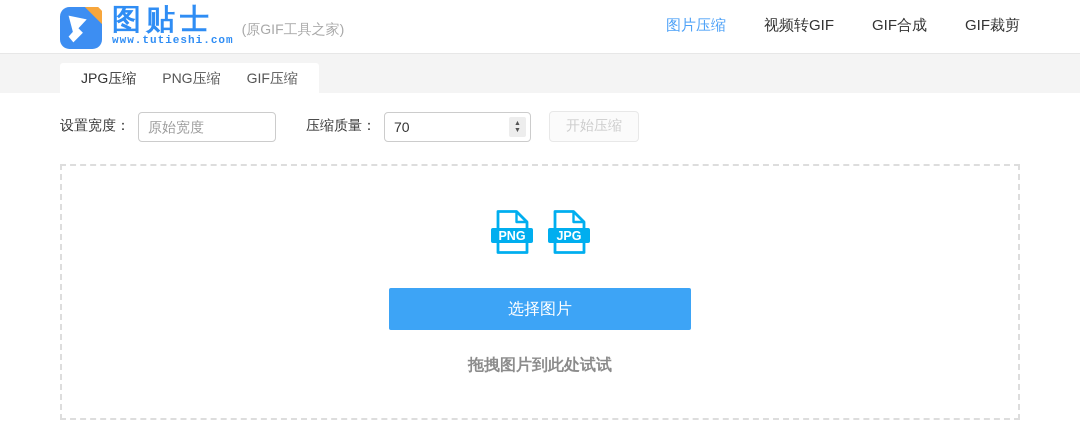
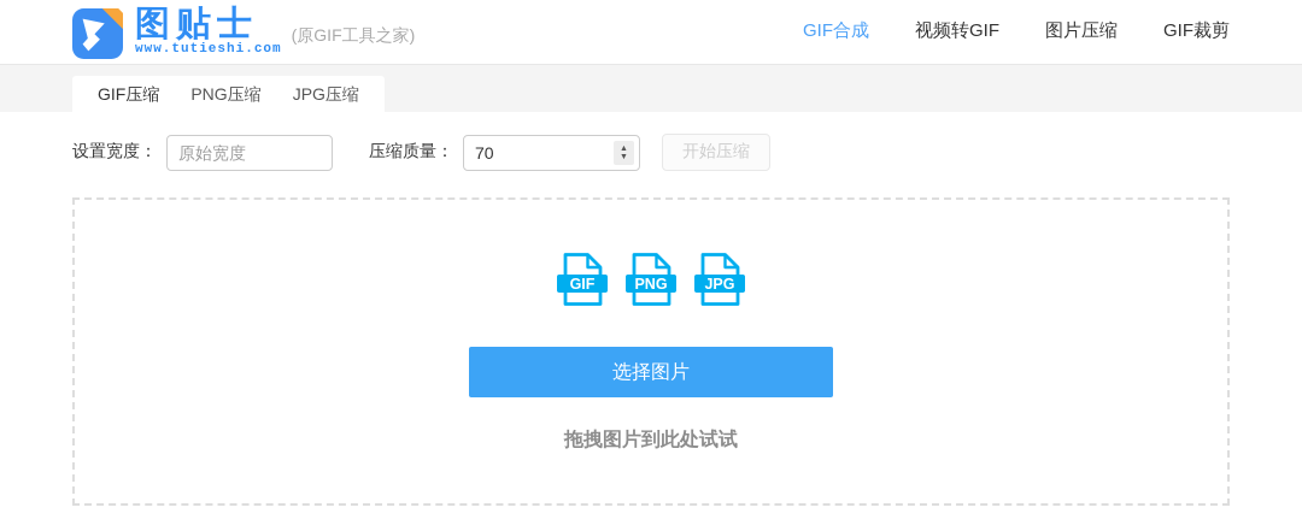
  图贴士
  www.tutieshi.com
  (原GIF工具之家)
- 图片压缩
+ GIF合成
  视频转GIF
- GIF合成
+ 图片压缩
  GIF裁剪
- JPG压缩
+ GIF压缩
  PNG压缩
- GIF压缩
+ JPG压缩
  设置宽度：
  原始宽度
  压缩质量：
  70
  开始压缩
+ GIF
  PNG
  JPG
  选择图片
  拖拽图片到此处试试
